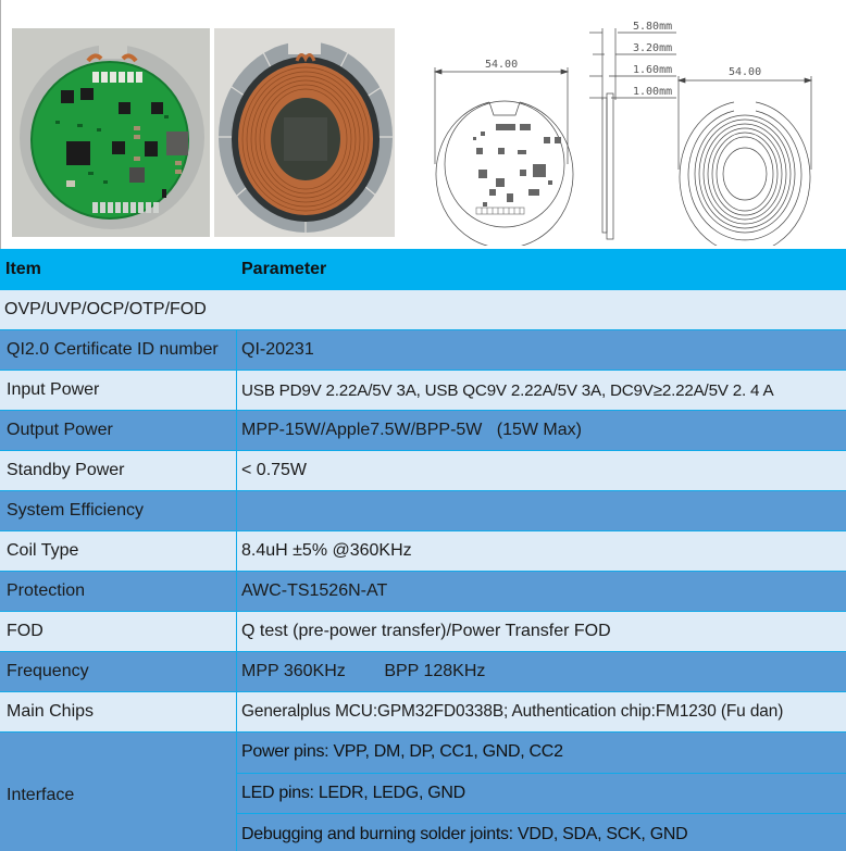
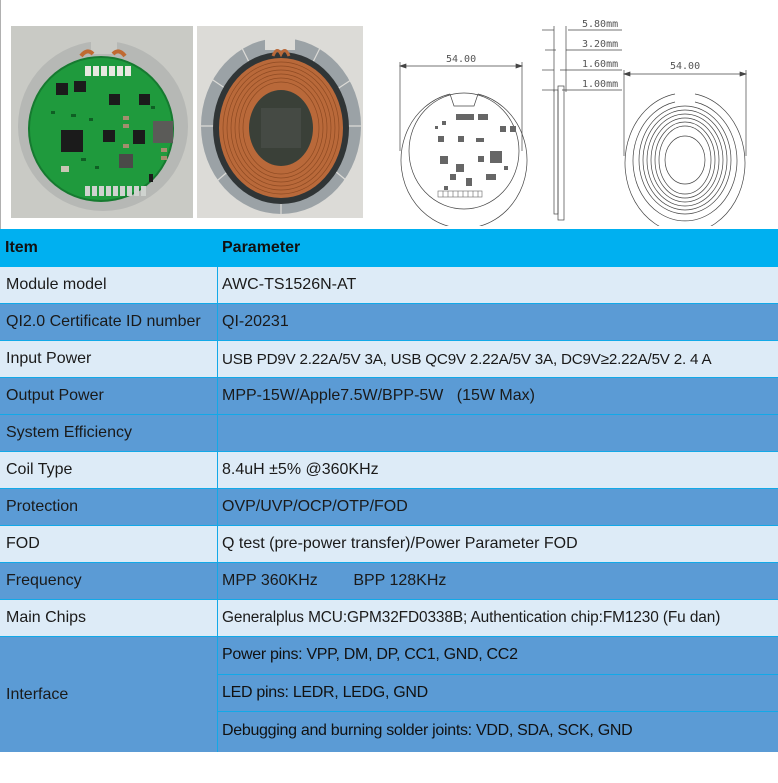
  54.00
  5.80mm
  3.20mm
  1.60mm
  1.00mm
  54.00
  Item
  Parameter
+ Module model
- OVP/UVP/OCP/OTP/FOD
+ AWC-TS1526N-AT
  QI2.0 Certificate ID number
  QI-20231
  Input Power
  USB PD9V 2.22A/5V 3A, USB QC9V 2.22A/5V 3A, DC9V≥2.22A/5V 2. 4 A
  Output Power
  MPP-15W/Apple7.5W/BPP-5W (15W Max)
- Standby Power
- < 0.75W
  System Efficiency
  Coil Type
  8.4uH ±5% @360KHz
  Protection
- AWC-TS1526N-AT
+ OVP/UVP/OCP/OTP/FOD
  FOD
- Q test (pre-power transfer)/Power Transfer FOD
+ Q test (pre-power transfer)/Power Parameter FOD
  Frequency
  MPP 360KHz BPP 128KHz
  Main Chips
  Generalplus MCU:GPM32FD0338B; Authentication chip:FM1230 (Fu dan)
  Interface
  Power pins: VPP, DM, DP, CC1, GND, CC2
  LED pins: LEDR, LEDG, GND
  Debugging and burning solder joints: VDD, SDA, SCK, GND
